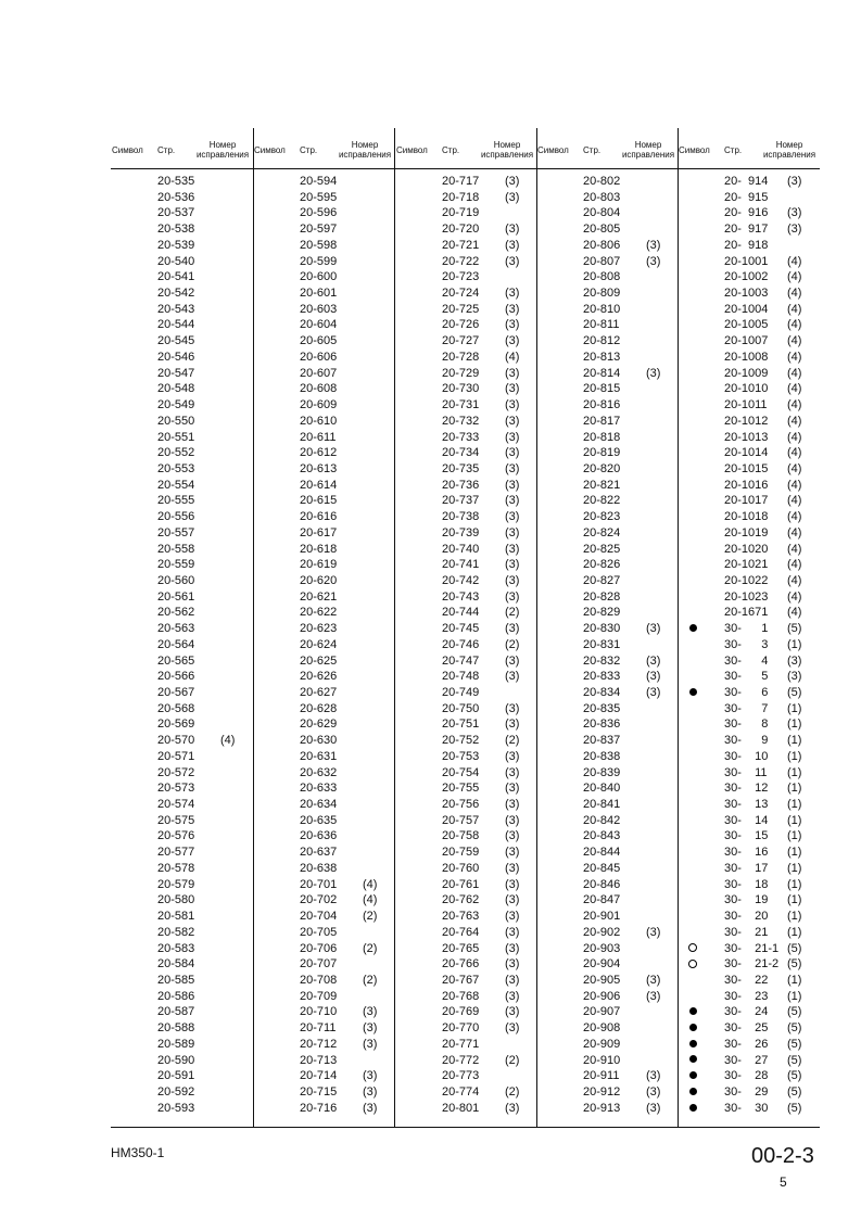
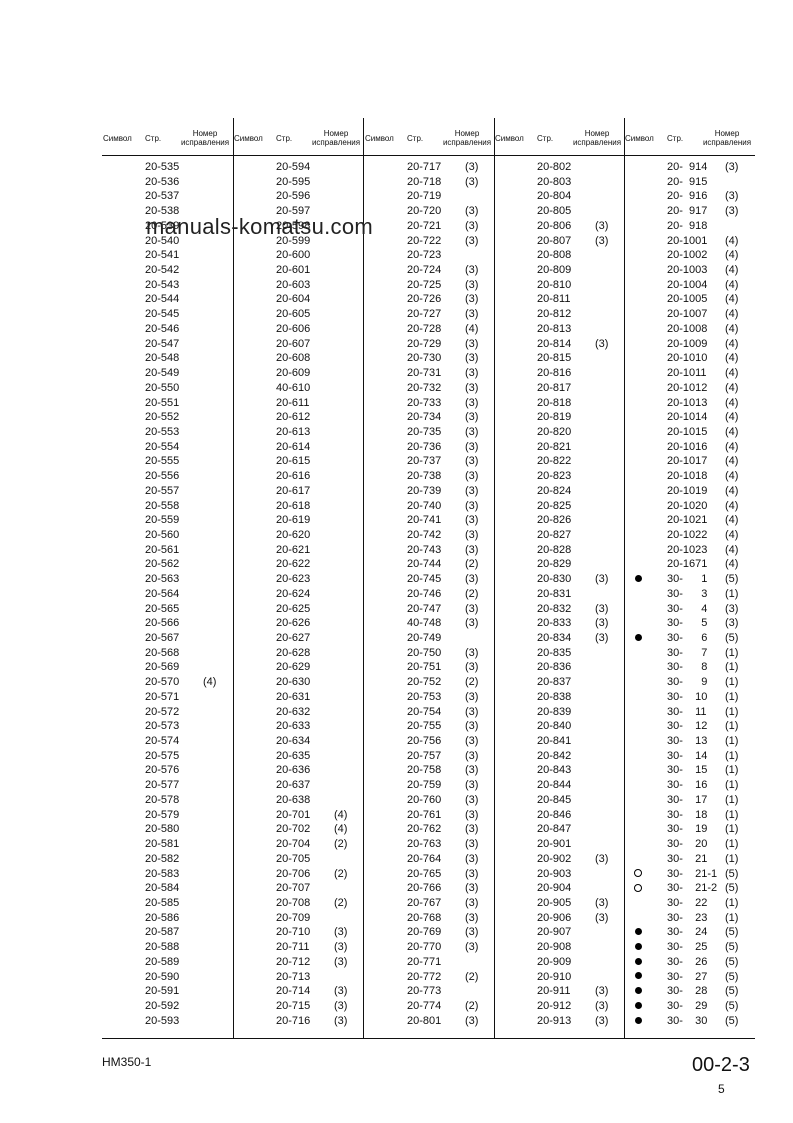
  Символ
  Стр.
  Номер исправления
  Символ
  Стр.
  Номер исправления
  Символ
  Стр.
  Номер исправления
  Символ
  Стр.
  Номер исправления
  Символ
  Стр.
  Номер исправления
  20-535
  20-536
  20-537
  20-538
  20-539
  20-540
  20-541
  20-542
  20-543
  20-544
  20-545
  20-546
  20-547
  20-548
  20-549
  20-550
  20-551
  20-552
  20-553
  20-554
  20-555
  20-556
  20-557
  20-558
  20-559
  20-560
  20-561
  20-562
  20-563
  20-564
  20-565
  20-566
  20-567
  20-568
  20-569
  20-570
  (4)
  20-571
  20-572
  20-573
  20-574
  20-575
  20-576
  20-577
  20-578
  20-579
  20-580
  20-581
  20-582
  20-583
  20-584
  20-585
  20-586
  20-587
  20-588
  20-589
  20-590
  20-591
  20-592
  20-593
  20-594
  20-595
  20-596
  20-597
  20-598
  20-599
  20-600
  20-601
  20-603
  20-604
  20-605
  20-606
  20-607
  20-608
  20-609
- 20-610
+ 40-610
  20-611
  20-612
  20-613
  20-614
  20-615
  20-616
  20-617
  20-618
  20-619
  20-620
  20-621
  20-622
  20-623
  20-624
  20-625
  20-626
  20-627
  20-628
  20-629
  20-630
  20-631
  20-632
  20-633
  20-634
  20-635
  20-636
  20-637
  20-638
  20-701
  (4)
  20-702
  (4)
  20-704
  (2)
  20-705
  20-706
  (2)
  20-707
  20-708
  (2)
  20-709
  20-710
  (3)
  20-711
  (3)
  20-712
  (3)
  20-713
  20-714
  (3)
  20-715
  (3)
  20-716
  (3)
  20-717
  (3)
  20-718
  (3)
  20-719
  20-720
  (3)
  20-721
  (3)
  20-722
  (3)
  20-723
  20-724
  (3)
  20-725
  (3)
  20-726
  (3)
  20-727
  (3)
  20-728
  (4)
  20-729
  (3)
  20-730
  (3)
  20-731
  (3)
  20-732
  (3)
  20-733
  (3)
  20-734
  (3)
  20-735
  (3)
  20-736
  (3)
  20-737
  (3)
  20-738
  (3)
  20-739
  (3)
  20-740
  (3)
  20-741
  (3)
  20-742
  (3)
  20-743
  (3)
  20-744
  (2)
  20-745
  (3)
  20-746
  (2)
  20-747
  (3)
- 20-748
+ 40-748
  (3)
  20-749
  20-750
  (3)
  20-751
  (3)
  20-752
  (2)
  20-753
  (3)
  20-754
  (3)
  20-755
  (3)
  20-756
  (3)
  20-757
  (3)
  20-758
  (3)
  20-759
  (3)
  20-760
  (3)
  20-761
  (3)
  20-762
  (3)
  20-763
  (3)
  20-764
  (3)
  20-765
  (3)
  20-766
  (3)
  20-767
  (3)
  20-768
  (3)
  20-769
  (3)
  20-770
  (3)
  20-771
  20-772
  (2)
  20-773
  20-774
  (2)
  20-801
  (3)
  20-802
  20-803
  20-804
  20-805
  20-806
  (3)
  20-807
  (3)
  20-808
  20-809
  20-810
  20-811
  20-812
  20-813
  20-814
  (3)
  20-815
  20-816
  20-817
  20-818
  20-819
  20-820
  20-821
  20-822
  20-823
  20-824
  20-825
  20-826
  20-827
  20-828
  20-829
  20-830
  (3)
  20-831
  20-832
  (3)
  20-833
  (3)
  20-834
  (3)
  20-835
  20-836
  20-837
  20-838
  20-839
  20-840
  20-841
  20-842
  20-843
  20-844
  20-845
  20-846
  20-847
  20-901
  20-902
  (3)
  20-903
  20-904
  20-905
  (3)
  20-906
  (3)
  20-907
  20-908
  20-909
  20-910
  20-911
  (3)
  20-912
  (3)
  20-913
  (3)
  20- 914
  (3)
  20- 915
  20- 916
  (3)
  20- 917
  (3)
  20- 918
  20-1001
  (4)
  20-1002
  (4)
  20-1003
  (4)
  20-1004
  (4)
  20-1005
  (4)
  20-1007
  (4)
  20-1008
  (4)
  20-1009
  (4)
  20-1010
  (4)
  20-1011
  (4)
  20-1012
  (4)
  20-1013
  (4)
  20-1014
  (4)
  20-1015
  (4)
  20-1016
  (4)
  20-1017
  (4)
  20-1018
  (4)
  20-1019
  (4)
  20-1020
  (4)
  20-1021
  (4)
  20-1022
  (4)
  20-1023
  (4)
  20-1671
  (4)
  30- 1
  (5)
  30- 3
  (1)
  30- 4
  (3)
  30- 5
  (3)
  30- 6
  (5)
  30- 7
  (1)
  30- 8
  (1)
  30- 9
  (1)
  30- 10
  (1)
  30- 11
  (1)
  30- 12
  (1)
  30- 13
  (1)
  30- 14
  (1)
  30- 15
  (1)
  30- 16
  (1)
  30- 17
  (1)
  30- 18
  (1)
  30- 19
  (1)
  30- 20
  (1)
  30- 21
  (1)
  30- 21-1
  (5)
  30- 21-2
  (5)
  30- 22
  (1)
  30- 23
  (1)
  30- 24
  (5)
  30- 25
  (5)
  30- 26
  (5)
  30- 27
  (5)
  30- 28
  (5)
  30- 29
  (5)
  30- 30
  (5)
+ manuals-komatsu.com
  HM350-1
  00-2-3
  5
